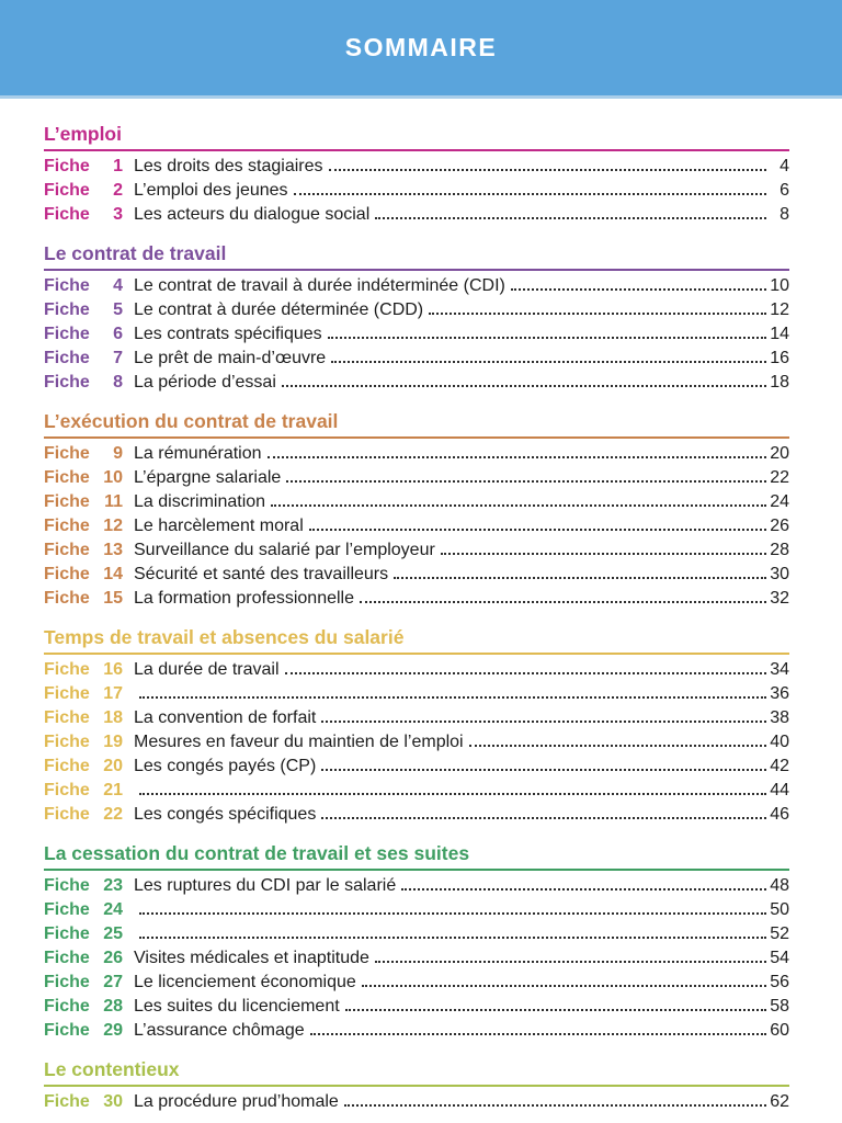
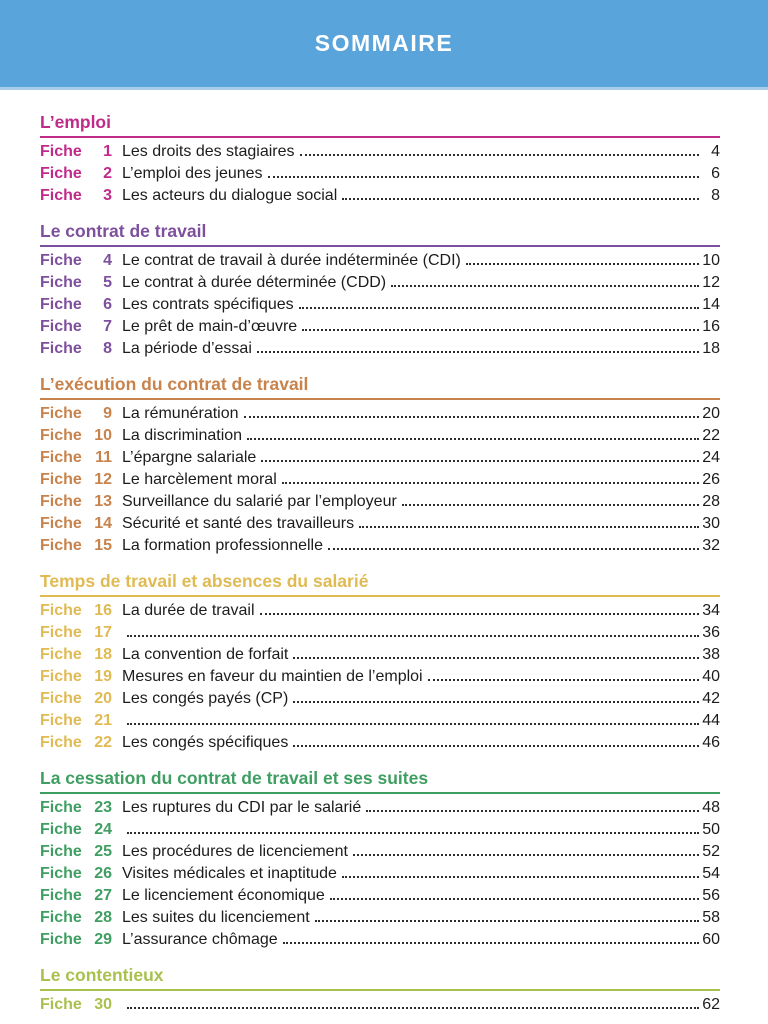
  SOMMAIRE
  L’emploi
  Fiche
  1
  Les droits des stagiaires
  4
  Fiche
  2
  L’emploi des jeunes
  6
  Fiche
  3
  Les acteurs du dialogue social
  8
  Le contrat de travail
  Fiche
  4
  Le contrat de travail à durée indéterminée (CDI)
  10
  Fiche
  5
  Le contrat à durée déterminée (CDD)
  12
  Fiche
  6
  Les contrats spécifiques
  14
  Fiche
  7
  Le prêt de main-d’œuvre
  16
  Fiche
  8
  La période d’essai
  18
  L’exécution du contrat de travail
  Fiche
  9
  La rémunération
  20
  Fiche
  10
- L’épargne salariale
+ La discrimination
  22
  Fiche
  11
- La discrimination
+ L’épargne salariale
  24
  Fiche
  12
  Le harcèlement moral
  26
  Fiche
  13
  Surveillance du salarié par l’employeur
  28
  Fiche
  14
  Sécurité et santé des travailleurs
  30
  Fiche
  15
  La formation professionnelle
  32
  Temps de travail et absences du salarié
  Fiche
  16
  La durée de travail
  34
  Fiche
  17
  36
  Fiche
  18
  La convention de forfait
  38
  Fiche
  19
  Mesures en faveur du maintien de l’emploi
  40
  Fiche
  20
  Les congés payés (CP)
  42
  Fiche
  21
  44
  Fiche
  22
  Les congés spécifiques
  46
  La cessation du contrat de travail et ses suites
  Fiche
  23
  Les ruptures du CDI par le salarié
  48
  Fiche
  24
  50
  Fiche
  25
+ Les procédures de licenciement
  52
  Fiche
  26
  Visites médicales et inaptitude
  54
  Fiche
  27
  Le licenciement économique
  56
  Fiche
  28
  Les suites du licenciement
  58
  Fiche
  29
  L’assurance chômage
  60
  Le contentieux
  Fiche
  30
- La procédure prud’homale
  62
